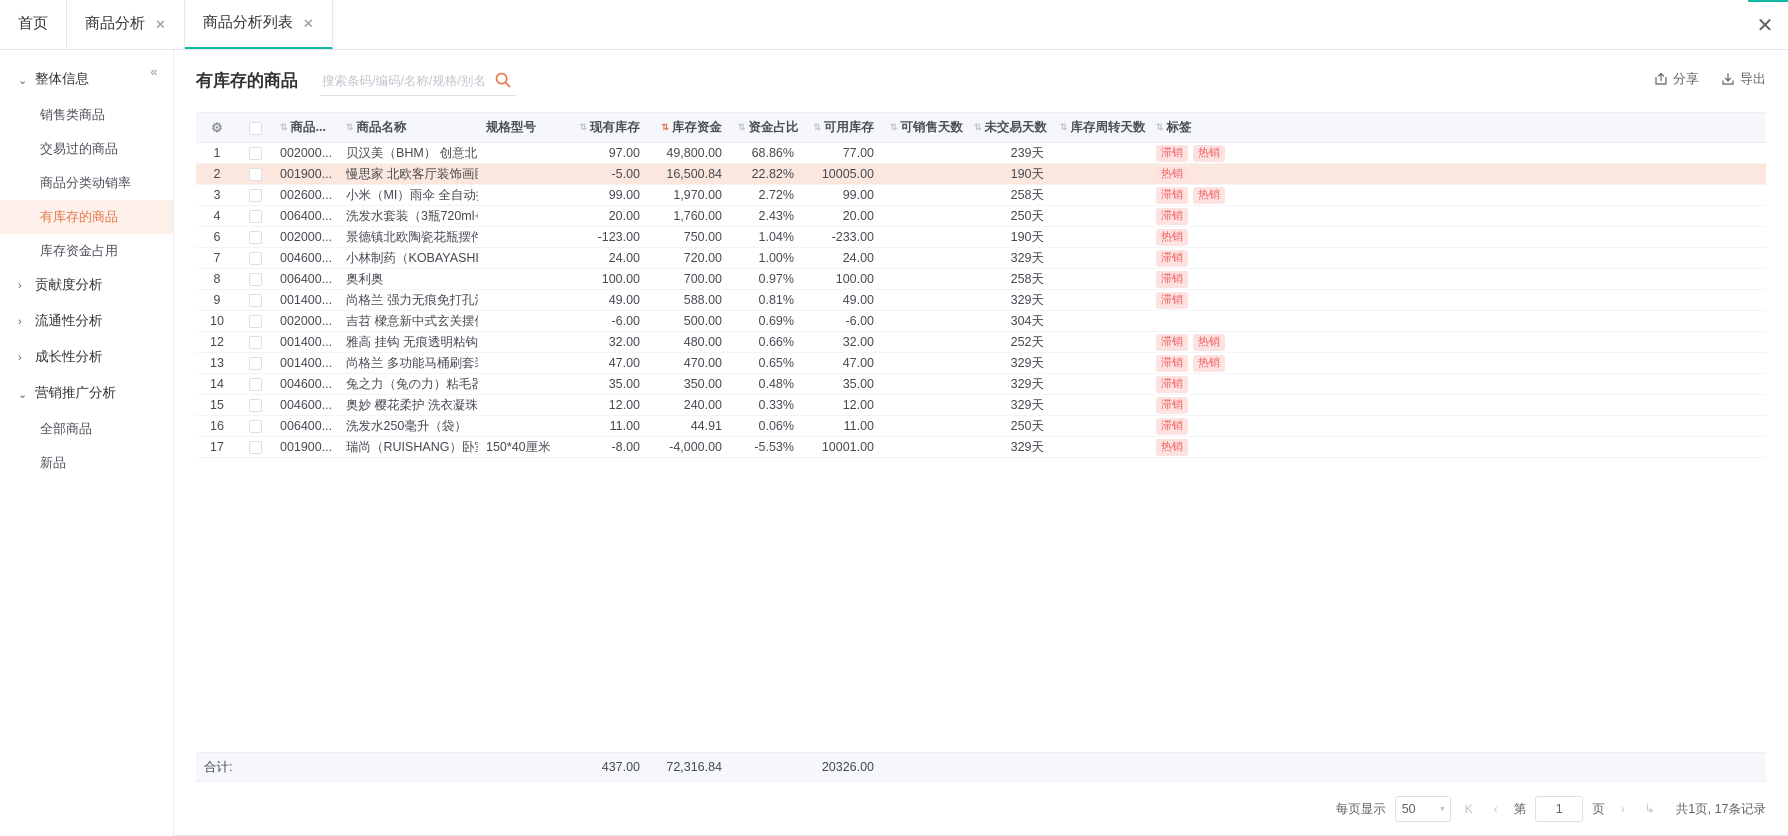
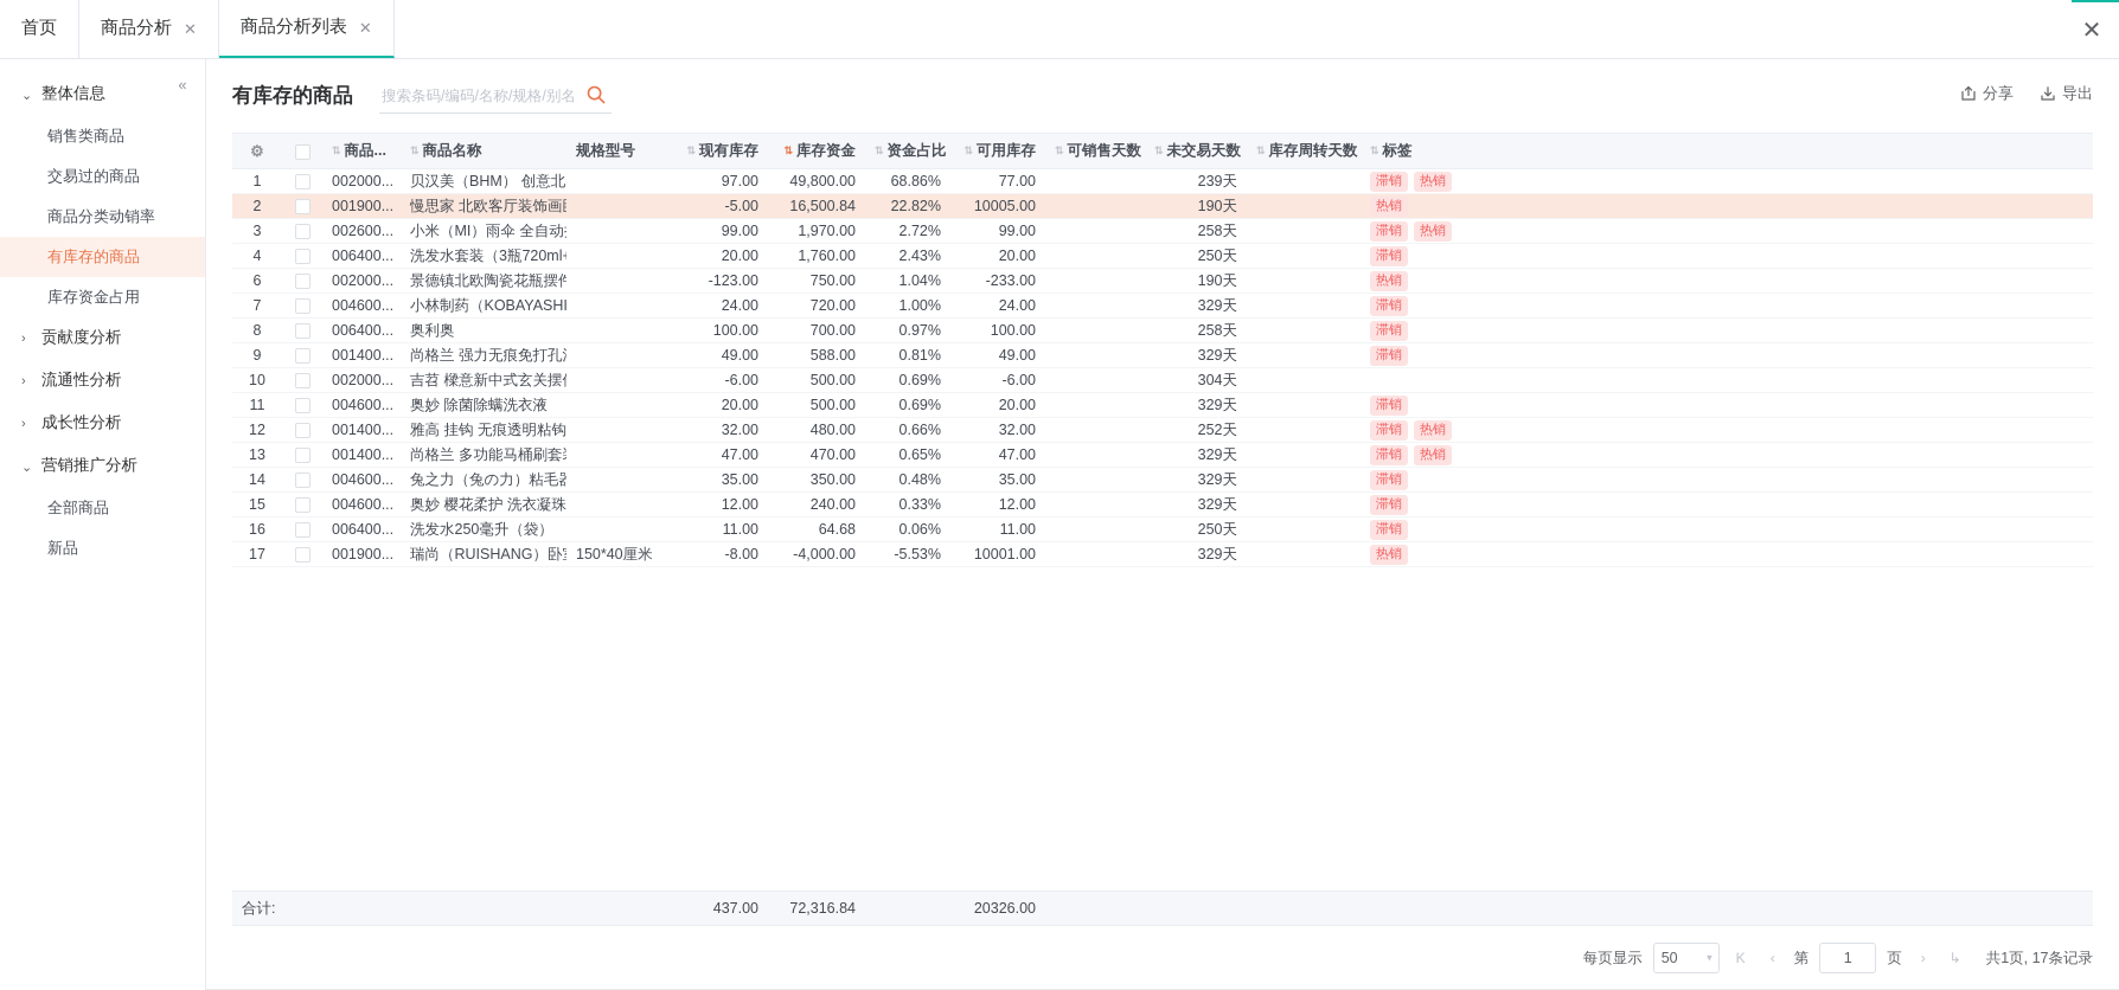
  首页
  商品分析
  ✕
  商品分析列表
  ✕
  ✕
  «
  ⌄
  整体信息
  销售类商品
  交易过的商品
  商品分类动销率
  有库存的商品
  库存资金占用
  ›
  贡献度分析
  ›
  流通性分析
  ›
  成长性分析
  ⌄
  营销推广分析
  全部商品
  新品
  有库存的商品
  搜索条码/编码/名称/规格/别名
  分享
  导出
  ⚙		⇅ 商品...	⇅ 商品名称	规格型号	⇅ 现有库存	⇅ 库存资金	⇅ 资金占比	⇅ 可用库存	⇅ 可销售天数	⇅ 未交易天数	⇅ 库存周转天数	⇅ 标签
  1		002000...	贝汉美（BHM） 创意北		97.00	49,800.00	68.86%	77.00		239天		滞销 热销
  2		001900...	慢思家 北欧客厅装饰画		-5.00	16,500.84	22.82%	10005.00		190天		热销
  3		002600...	小米（MI）雨伞 全自动		99.00	1,970.00	2.72%	99.00		258天		滞销 热销
  4		006400...	洗发水套装（3瓶720ml		20.00	1,760.00	2.43%	20.00		250天		滞销
  6		002000...	景德镇北欧陶瓷花瓶摆件		-123.00	750.00	1.04%	-233.00		190天		热销
  7		004600...	小林制药（KOBAYASHI		24.00	720.00	1.00%	24.00		329天		滞销
  8		006400...	奥利奥		100.00	700.00	0.97%	100.00		258天		滞销
  9		001400...	尚格兰 强力无痕免打孔		49.00	588.00	0.81%	49.00		329天		滞销
  10		002000...	吉苕 樑意新中式玄关摆		-6.00	500.00	0.69%	-6.00		304天
+ 11		004600...	奥妙 除菌除螨洗衣液		20.00	500.00	0.69%	20.00		329天		滞销
  12		001400...	雅高 挂钩 无痕透明粘钩		32.00	480.00	0.66%	32.00		252天		滞销 热销
  13		001400...	尚格兰 多功能马桶刷套		47.00	470.00	0.65%	47.00		329天		滞销 热销
  14		004600...	兔之力（兔の力）粘毛器		35.00	350.00	0.48%	35.00		329天		滞销
  15		004600...	奥妙 樱花柔护 洗衣凝珠		12.00	240.00	0.33%	12.00		329天		滞销
- 16		006400...	洗发水250毫升（袋）		11.00	44.91	0.06%	11.00		250天		滞销
+ 16		006400...	洗发水250毫升（袋）		11.00	64.68	0.06%	11.00		250天		滞销
  17		001900...	瑞尚（RUISHANG）卧	150*40厘米	-8.00	-4,000.00	-5.53%	10001.00		329天		热销
  合计:			437.00	72,316.84		20326.00
  每页显示
  50
  ▾
  K
  ‹
  第
  1
  页
  ›
  ↳
  共1页, 17条记录
